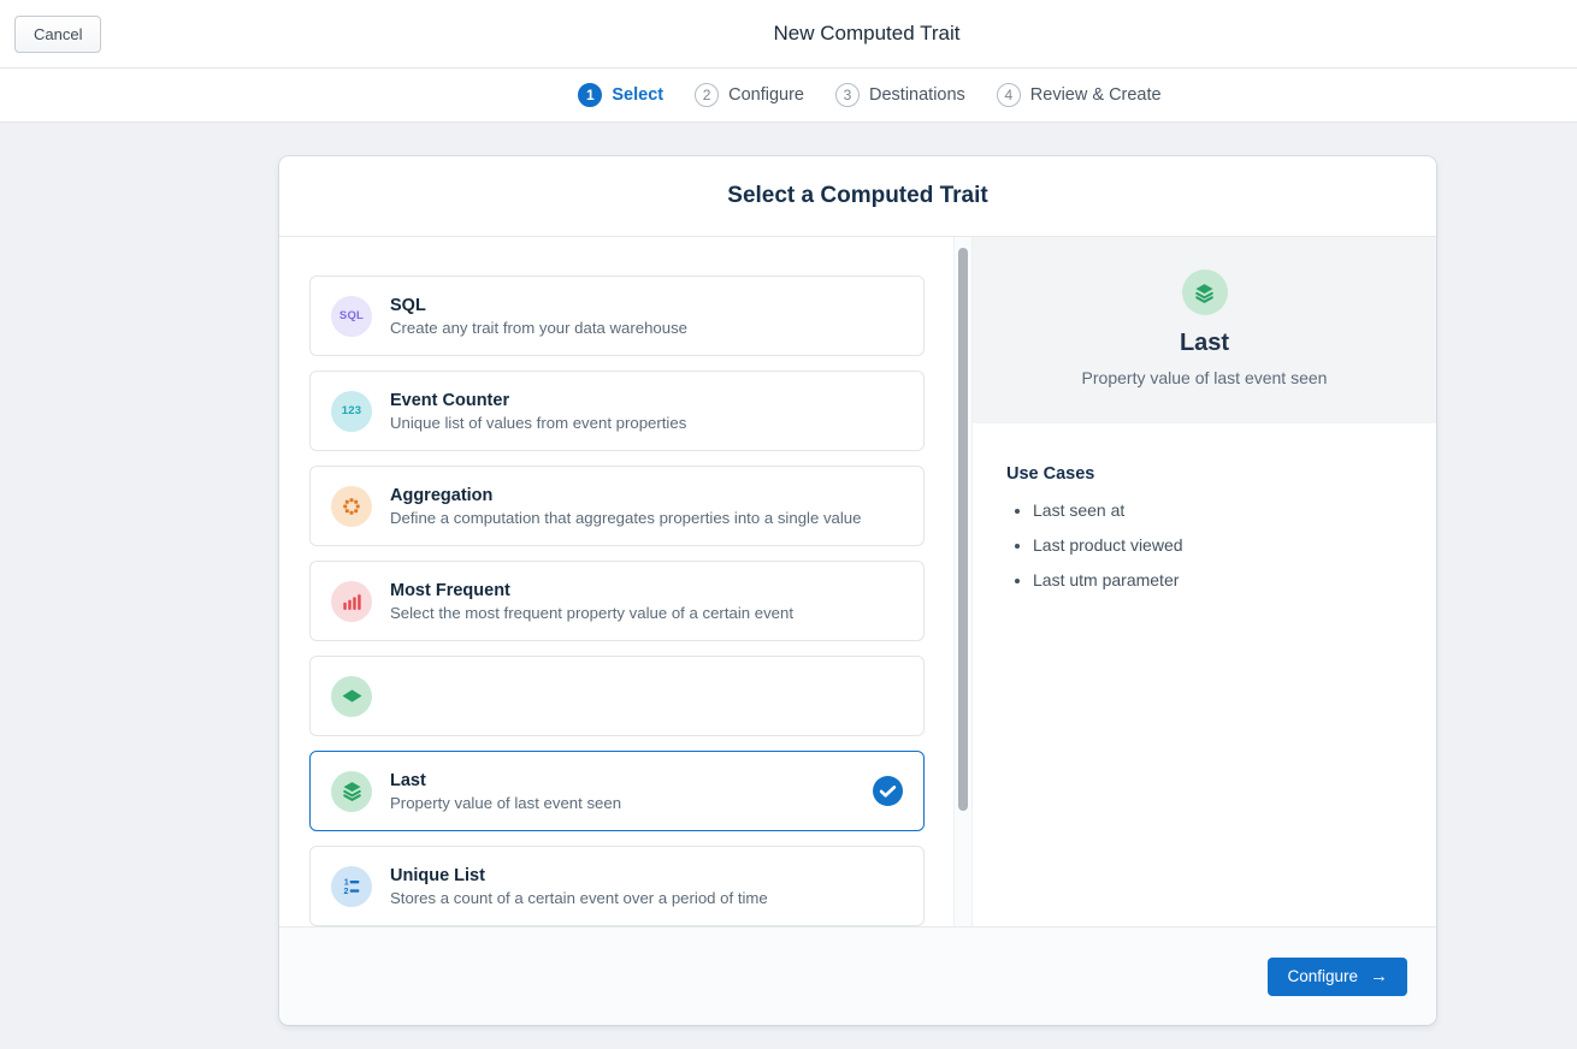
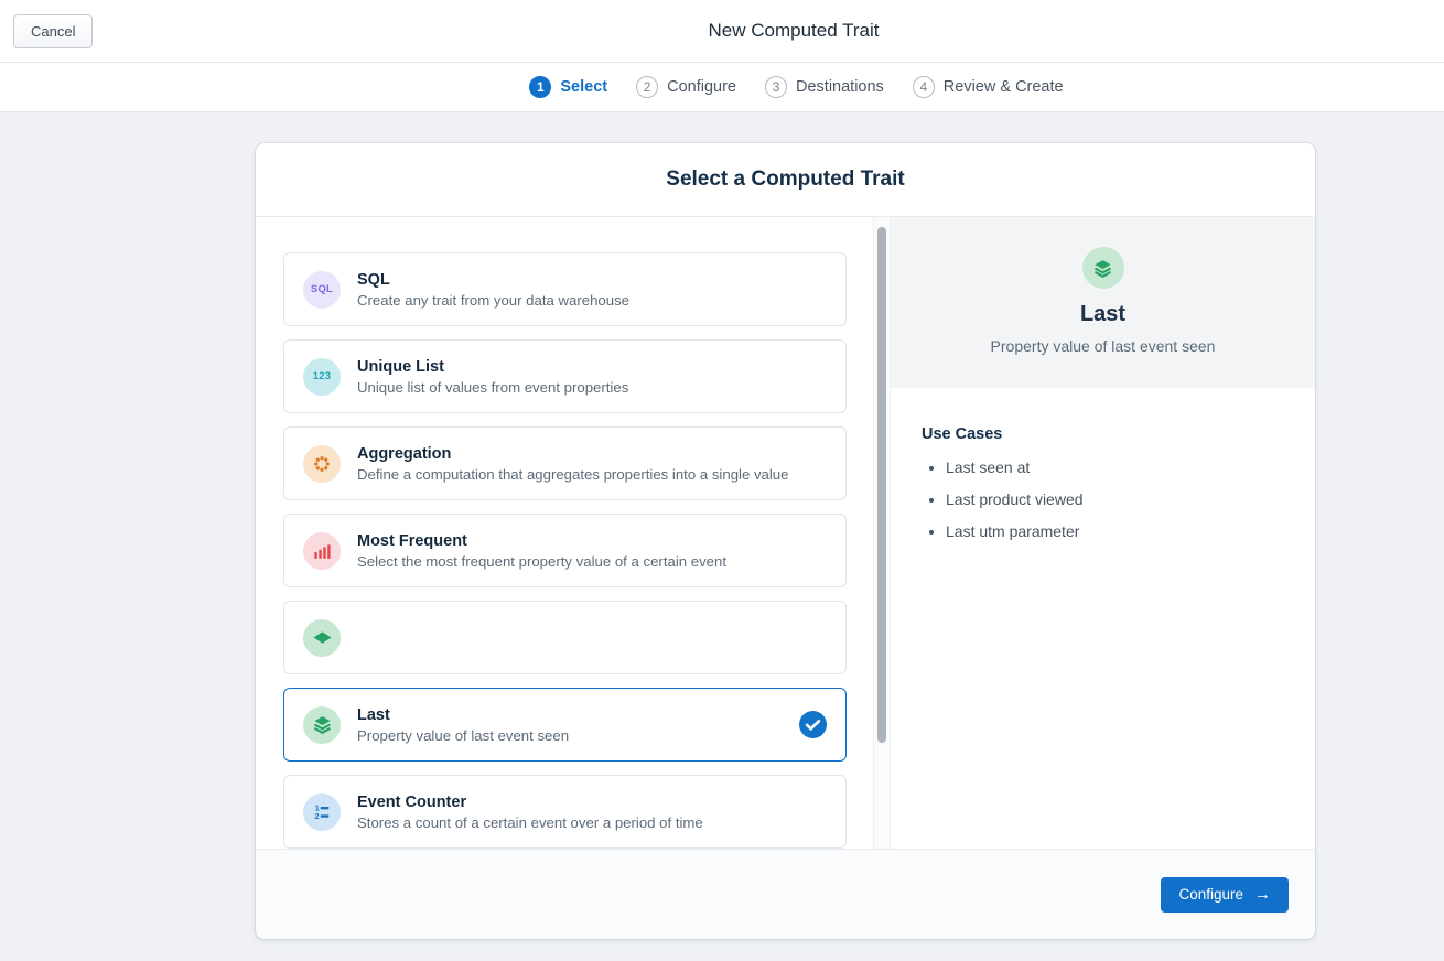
  Cancel
  New Computed Trait
  1
  Select
  2
  Configure
  3
  Destinations
  4
  Review & Create
  Select a Computed Trait
  SQL
  SQL
  Create any trait from your data warehouse
  123
- Event Counter
+ Unique List
  Unique list of values from event properties
  Aggregation
  Define a computation that aggregates properties into a single value
  Most Frequent
  Select the most frequent property value of a certain event
  Last
  Property value of last event seen
  1
  2
- Unique List
+ Event Counter
  Stores a count of a certain event over a period of time
  Last
  Property value of last event seen
  Use Cases
  Last seen at
  Last product viewed
  Last utm parameter
  Configure
  →
